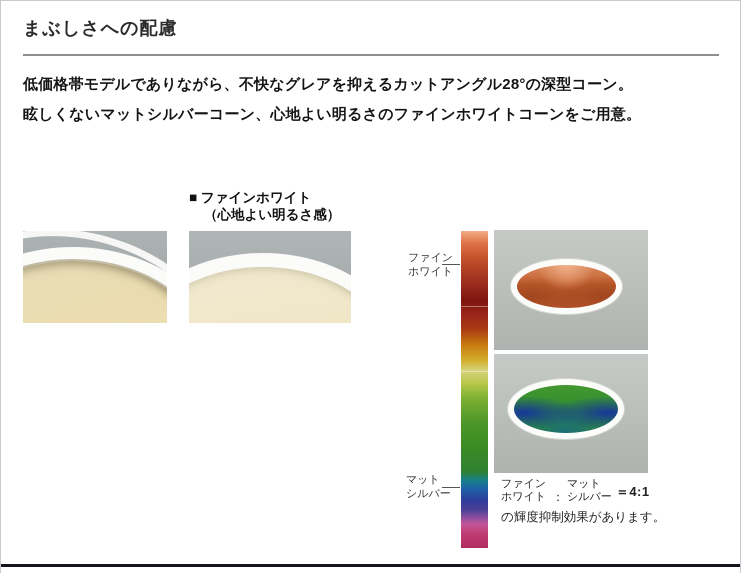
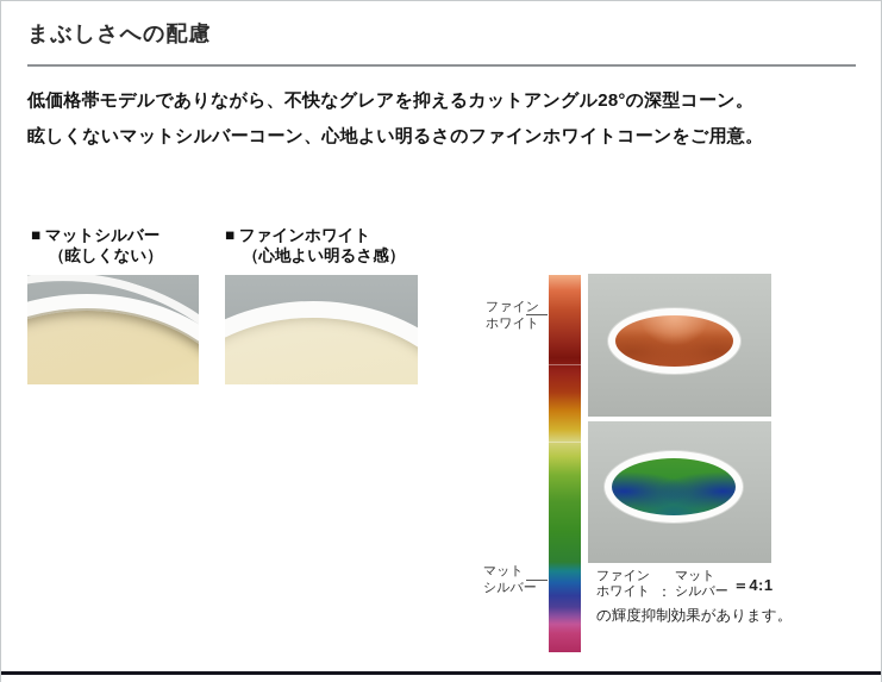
  まぶしさへの配慮
  低価格帯モデルでありながら、不快なグレアを抑えるカットアングル28°の深型コーン。
  眩しくないマットシルバーコーン、心地よい明るさのファインホワイトコーンをご用意。
+ ■ マットシルバー
+ （眩しくない）
  ■ ファインホワイト
  （心地よい明るさ感）
  ファイン
  ホワイト
  マット
  シルバー
  ファイン
  ホワイト
  ：
  マット
  シルバー
  ＝4:1
  の輝度抑制効果があります。
